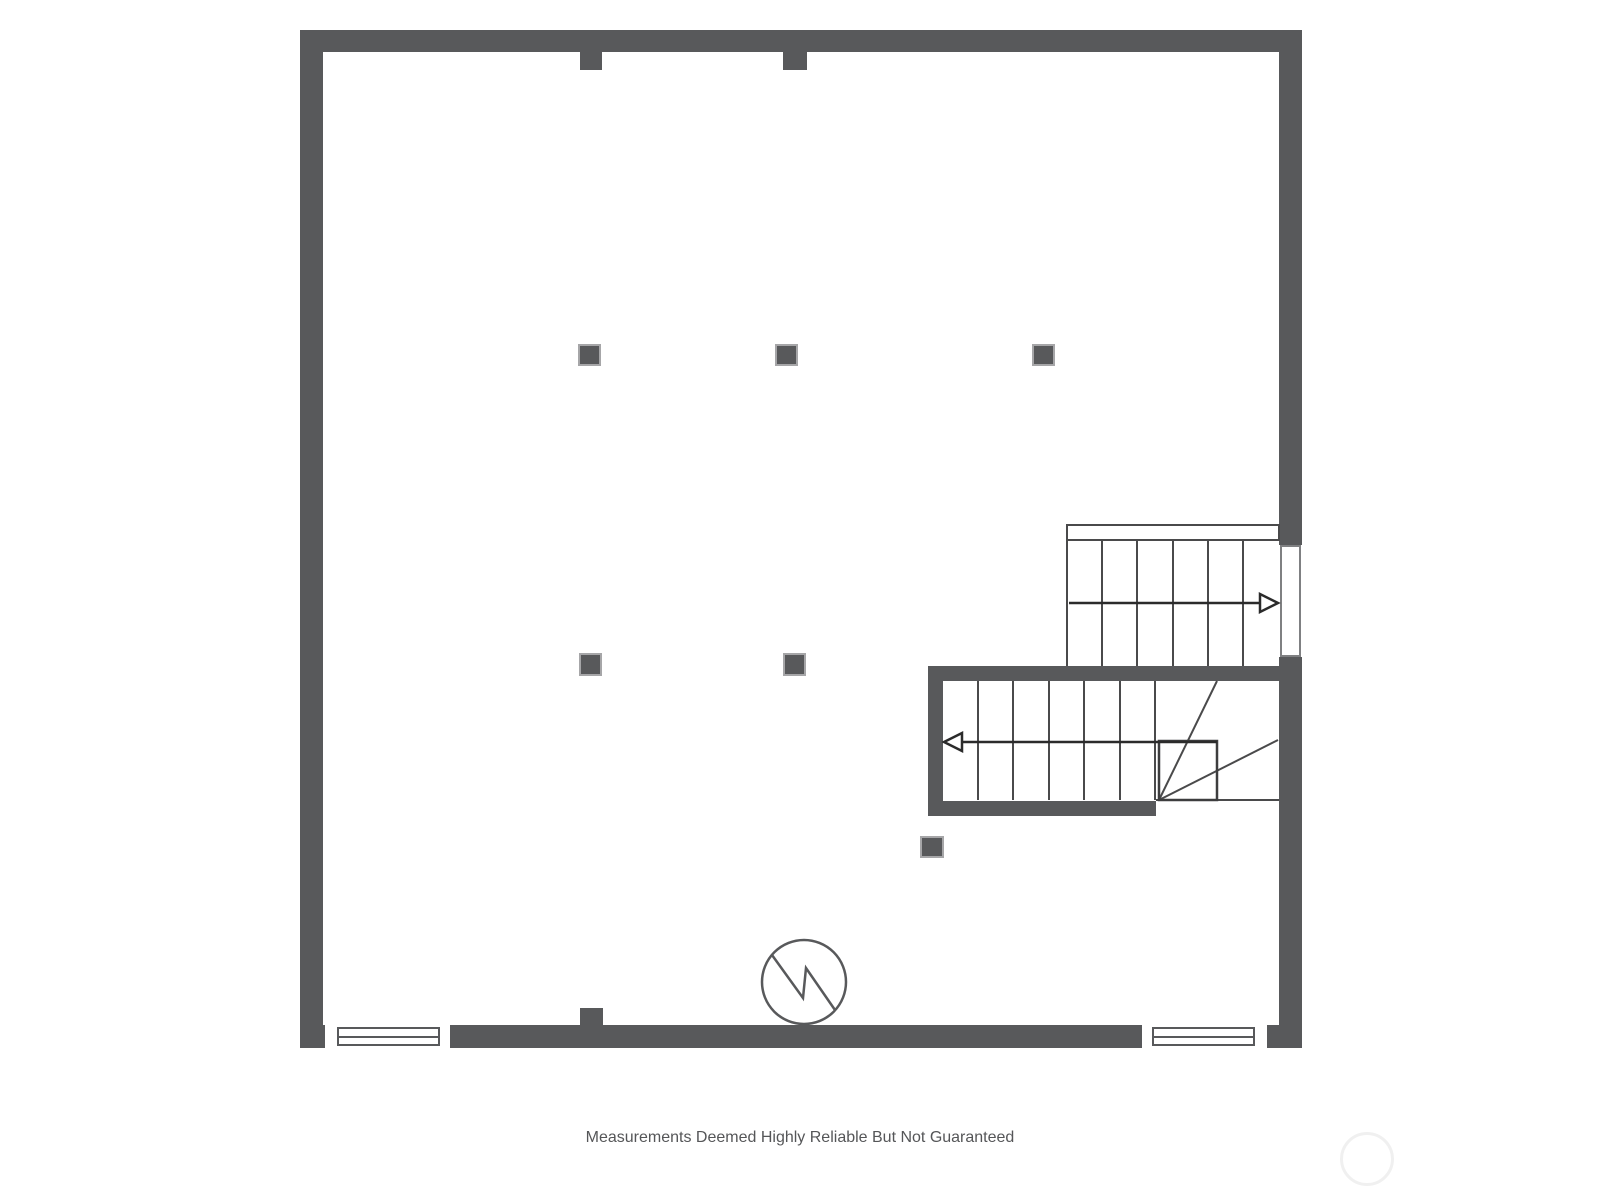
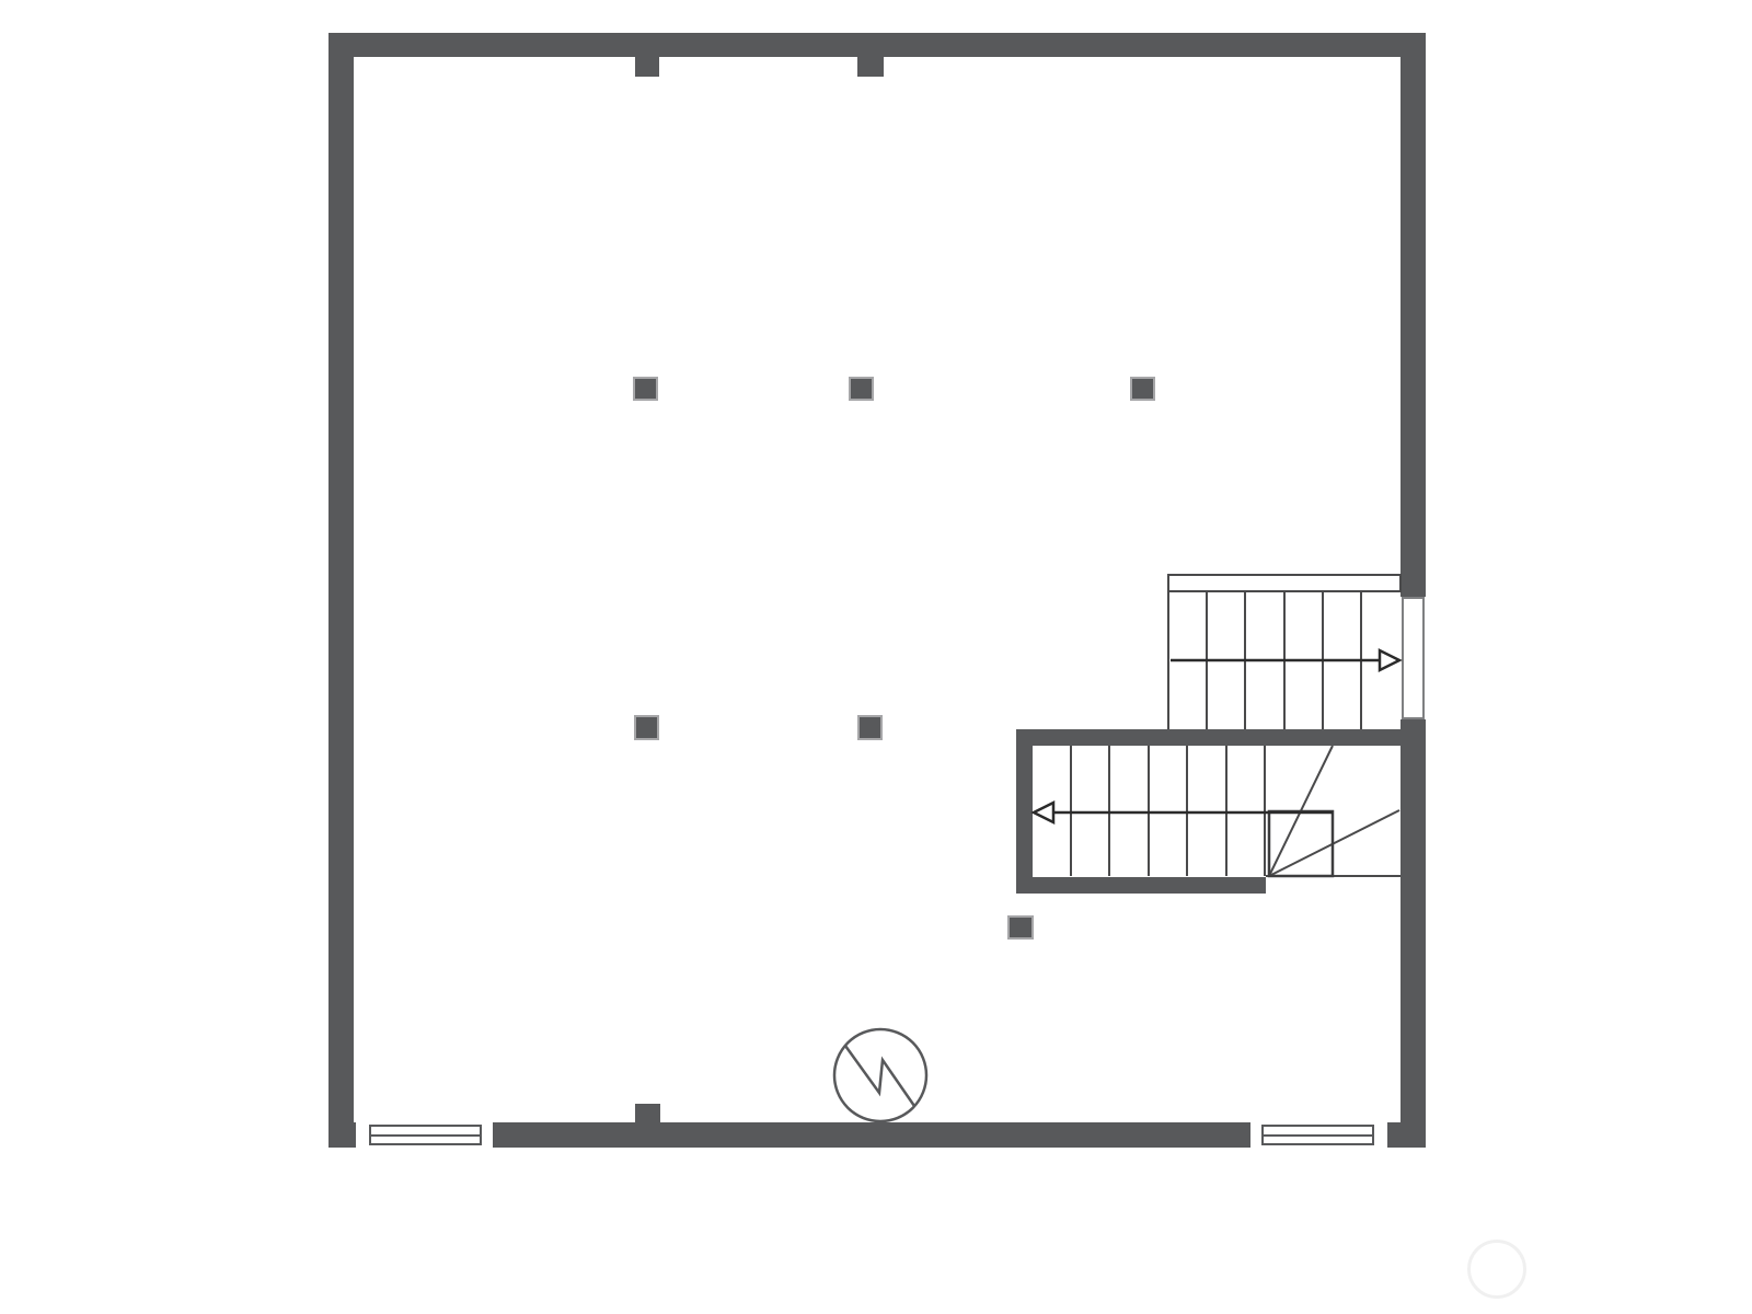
- Measurements Deemed Highly Reliable But Not Guaranteed
